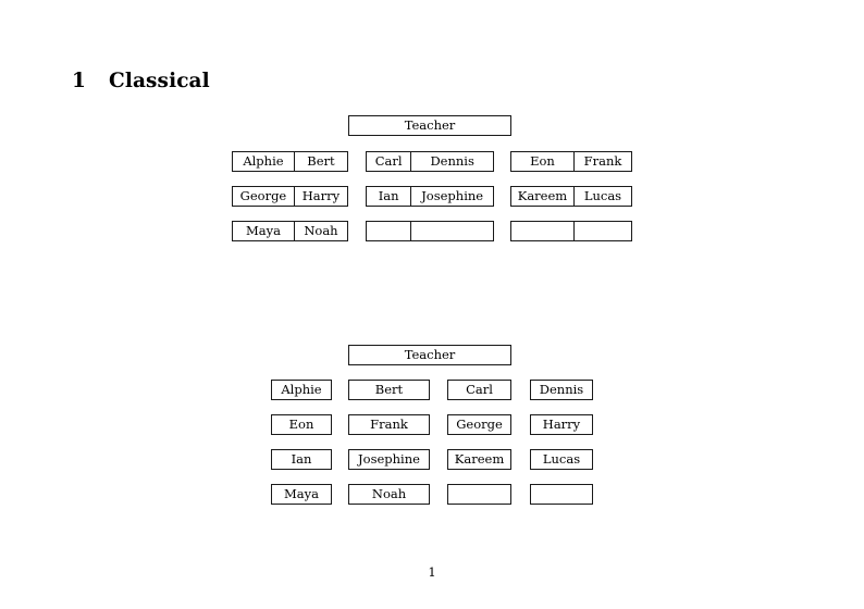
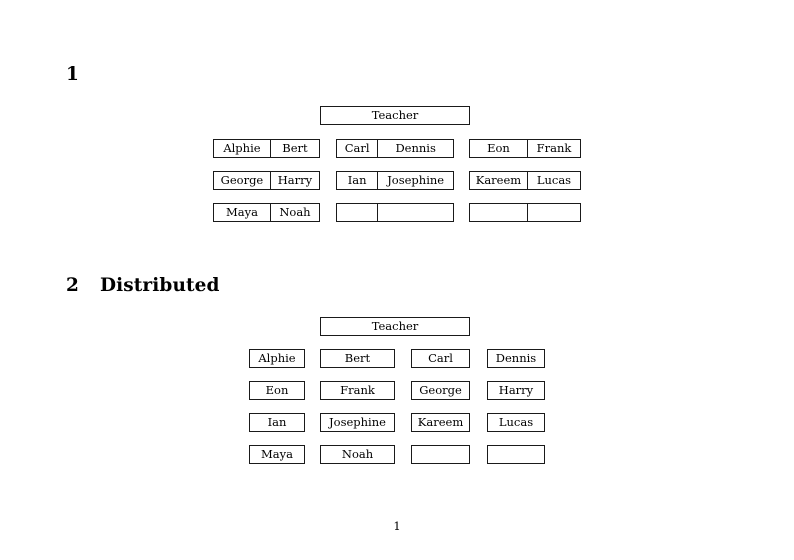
  1
- Classical
  Teacher
  Alphie
  Bert
  George
  Harry
  Maya
  Noah
  Carl
  Dennis
  Ian
  Josephine
  Eon
  Frank
  Kareem
  Lucas
+ 2
+ Distributed
  Teacher
  Alphie
  Bert
  Carl
  Dennis
  Eon
  Frank
  George
  Harry
  Ian
  Josephine
  Kareem
  Lucas
  Maya
  Noah
  1
